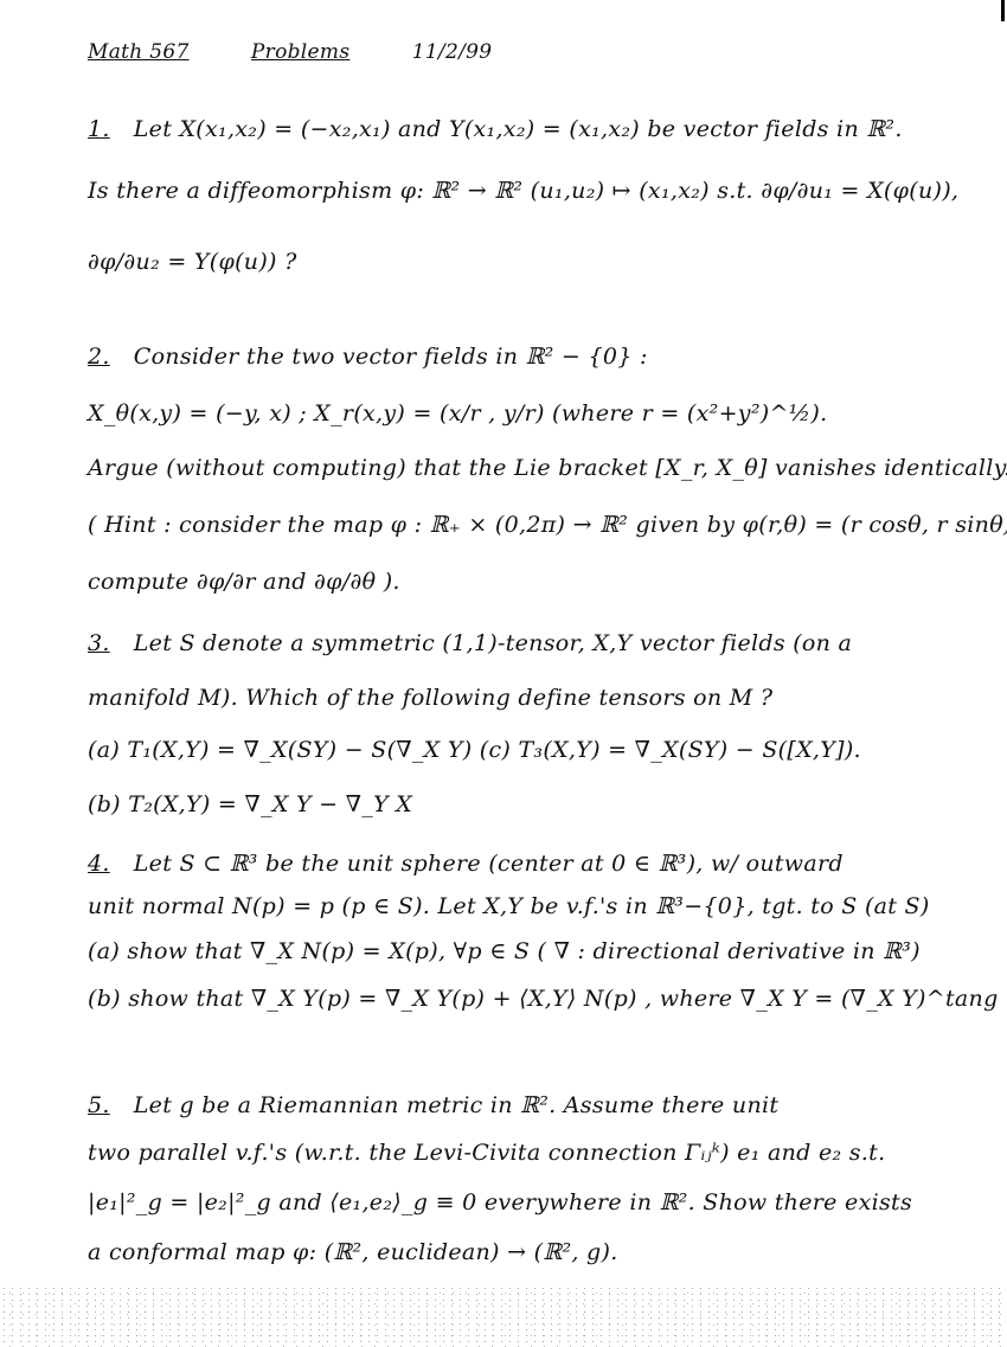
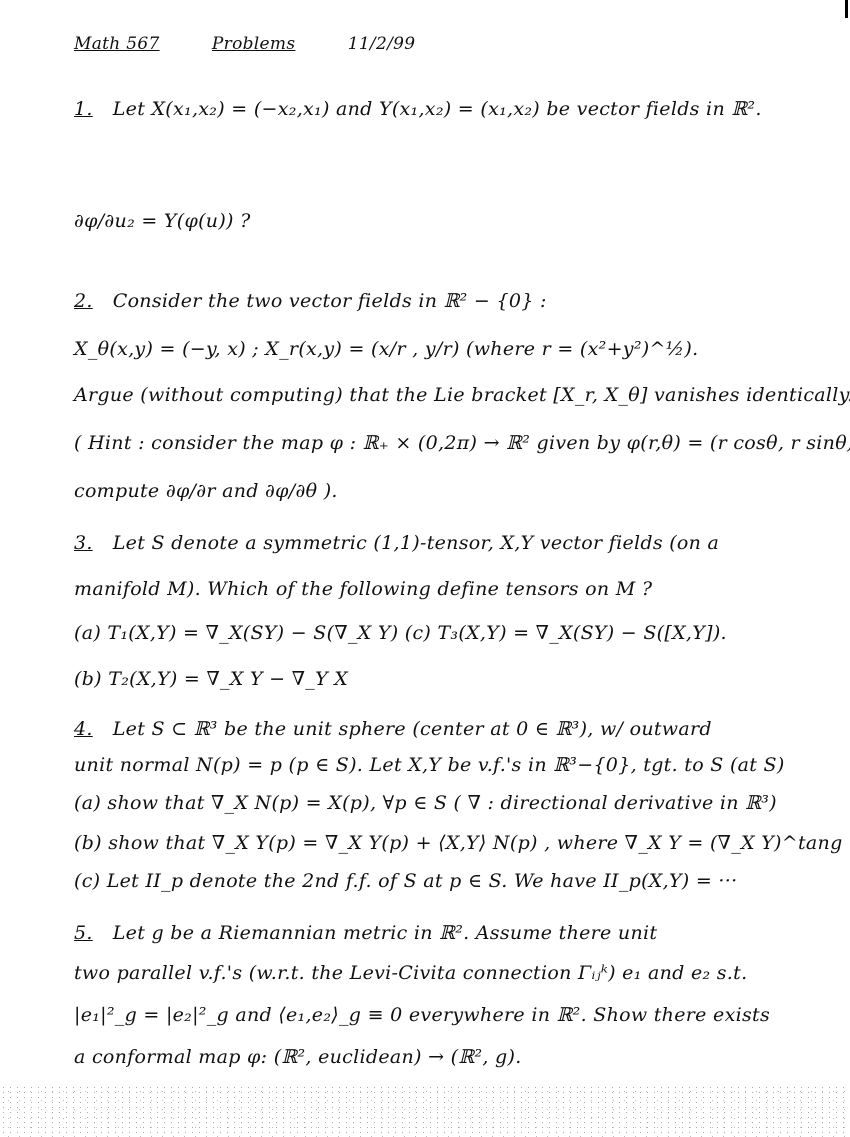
  Math 567 Problems 11/2/99
  1. Let X(x₁,x₂) = (−x₂,x₁) and Y(x₁,x₂) = (x₁,x₂) be vector fields in ℝ².
- Is there a diffeomorphism φ: ℝ² → ℝ² (u₁,u₂) ↦ (x₁,x₂) s.t. ∂φ/∂u₁ = X(φ(u)),
  ∂φ/∂u₂ = Y(φ(u)) ?
  2. Consider the two vector fields in ℝ² − {0} :
  X_θ(x,y) = (−y, x) ; X_r(x,y) = (x/r , y/r) (where r = (x²+y²)^½).
  Argue (without computing) that the Lie bracket [X_r, X_θ] vanishes identically
  ( Hint : consider the map φ : ℝ₊ × (0,2π) → ℝ² given by φ(r,θ) = (r cosθ, r sinθ
  compute ∂φ/∂r and ∂φ/∂θ ).
  3. Let S denote a symmetric (1,1)-tensor, X,Y vector fields (on a
  manifold M). Which of the following define tensors on M ?
  (a) T₁(X,Y) = ∇_X(SY) − S(∇_X Y) (c) T₃(X,Y) = ∇_X(SY) − S([X,Y]).
  (b) T₂(X,Y) = ∇_X Y − ∇_Y X
  4. Let S ⊂ ℝ³ be the unit sphere (center at 0 ∈ ℝ³), w/ outward
  unit normal N(p) = p (p ∈ S). Let X,Y be v.f.'s in ℝ³−{0}, tgt. to S (at S)
  (a) show that ∇̄_X N(p) = X(p), ∀p ∈ S ( ∇̄ : directional derivative in ℝ³)
  (b) show that ∇_X Y(p) = ∇̄_X Y(p) + ⟨X,Y⟩ N(p) , where ∇_X Y = (∇̄_X Y)^tang
+ (c) Let II_p denote the 2nd f.f. of S at p ∈ S. We have II_p(X,Y) = ···
  5. Let g be a Riemannian metric in ℝ². Assume there unit
  two parallel v.f.'s (w.r.t. the Levi-Civita connection Γᵢⱼᵏ) e₁ and e₂ s.t.
  |e₁|²_g = |e₂|²_g and ⟨e₁,e₂⟩_g ≡ 0 everywhere in ℝ². Show there exists
  a conformal map φ: (ℝ², euclidean) → (ℝ², g).
